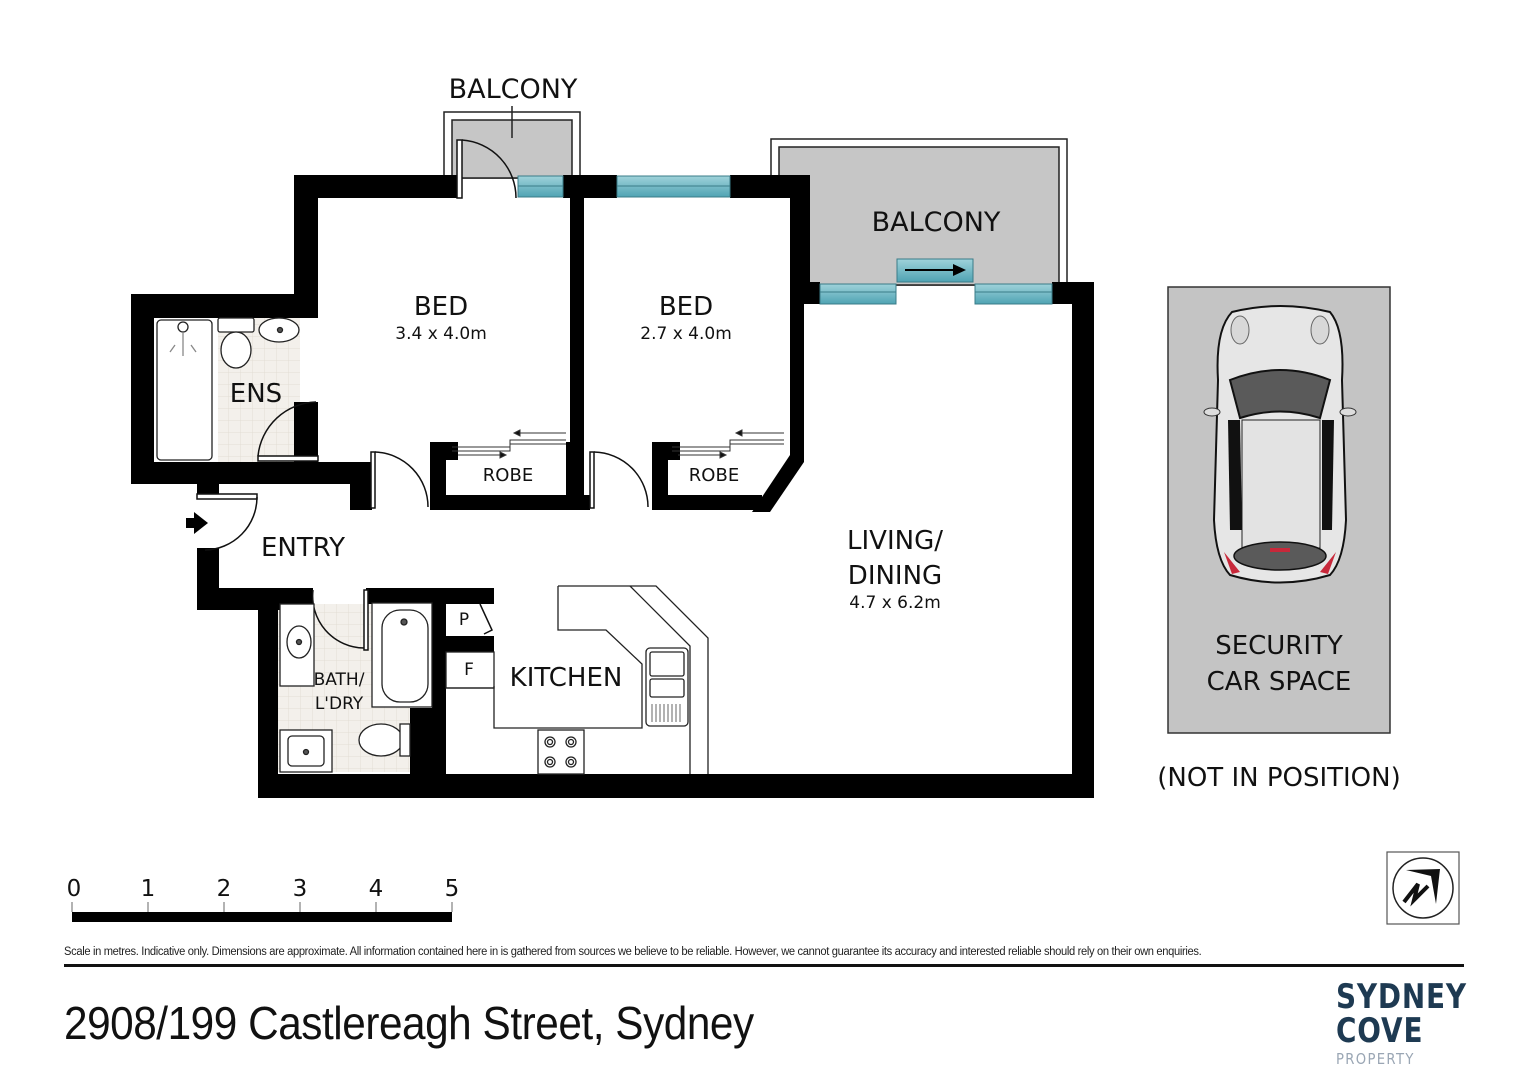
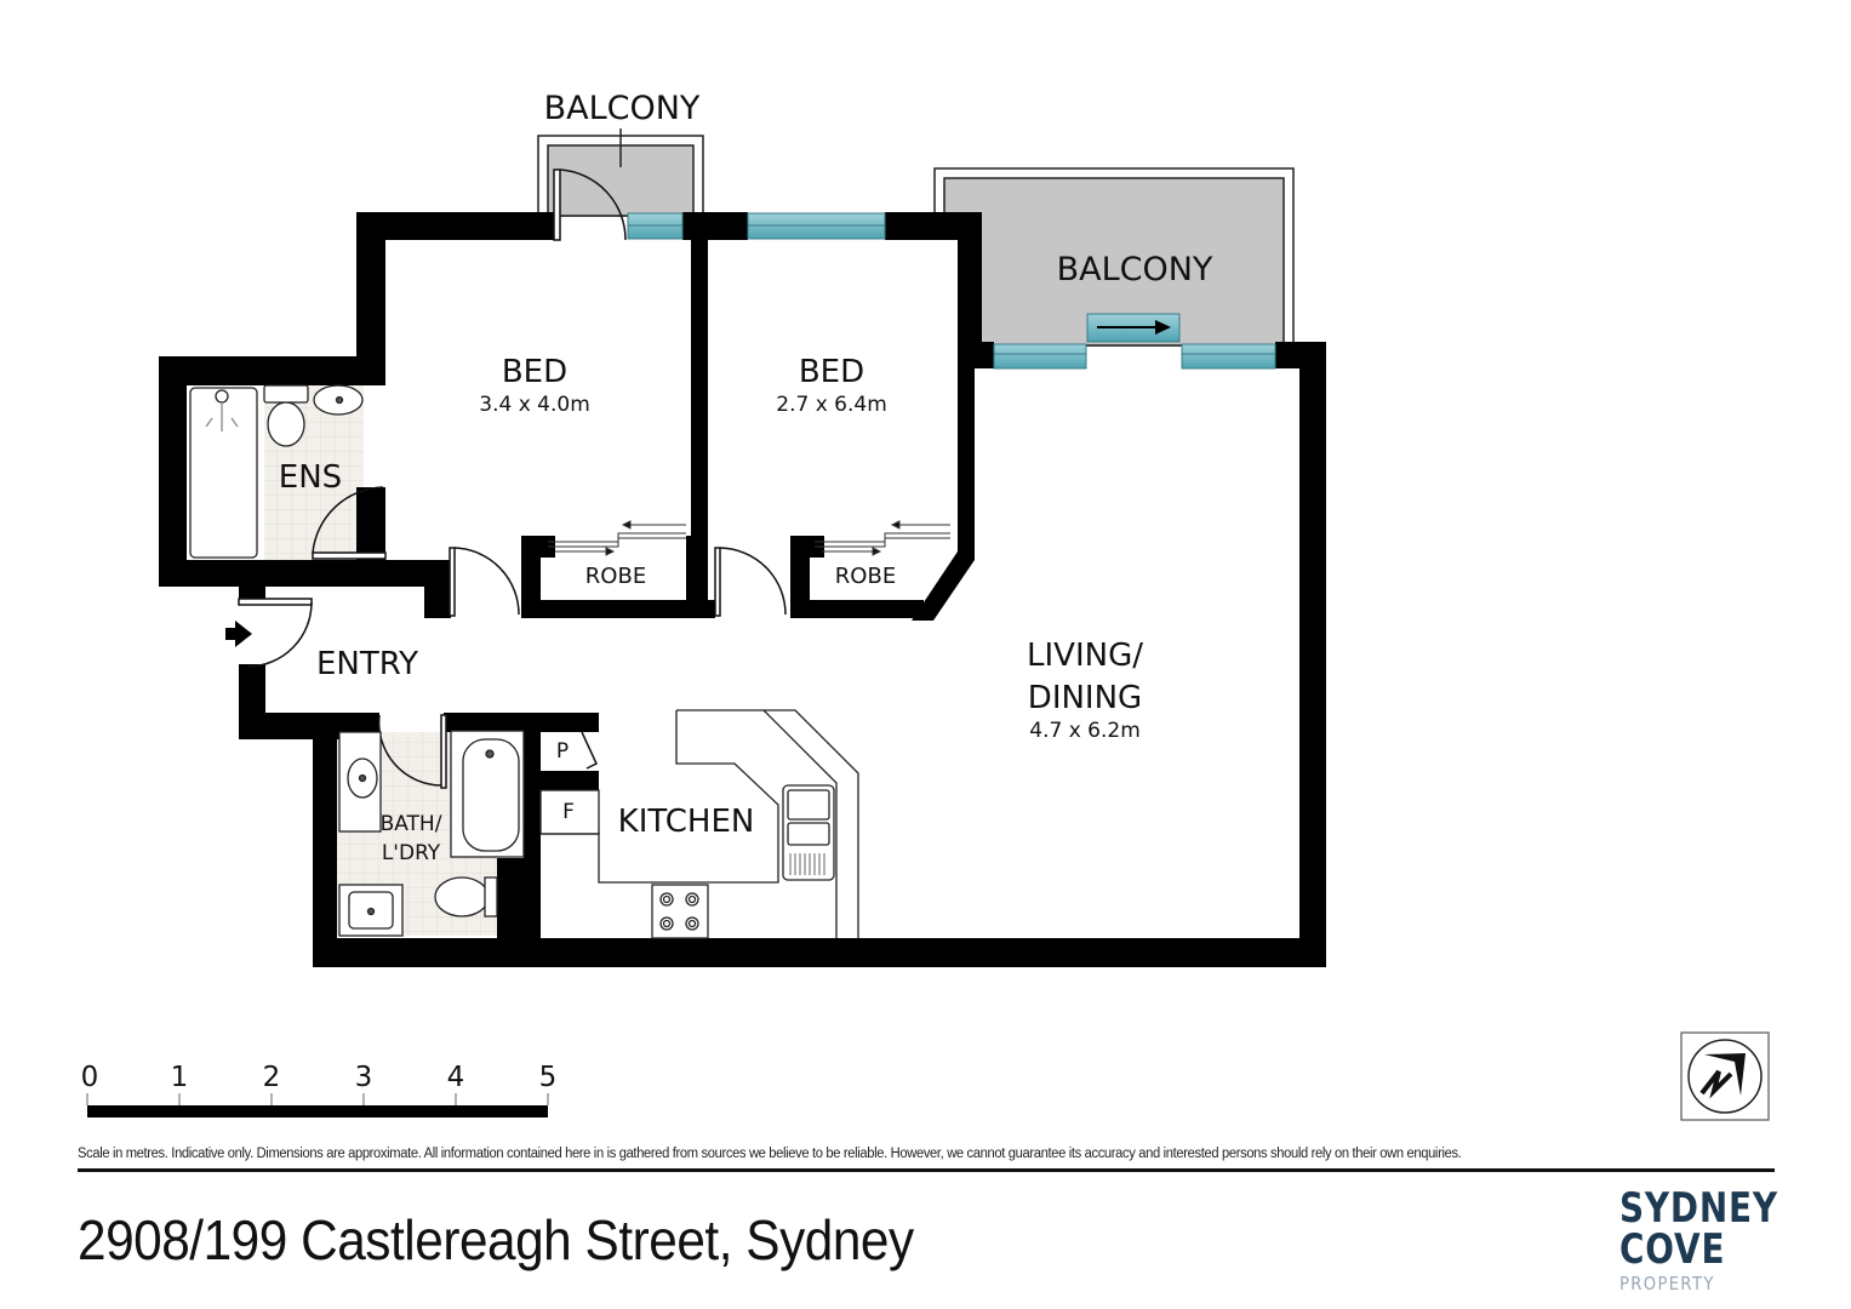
  BALCONY
  BALCONY
  BED
  3.4 x 4.0m
  BED
- 2.7 x 4.0m
+ 2.7 x 6.4m
  ENS
  ROBE
  ROBE
  ENTRY
  BATH/
  L'DRY
  P
  F
  KITCHEN
  LIVING/
  DINING
  4.7 x 6.2m
- SECURITY
- CAR SPACE
- (NOT IN POSITION)
  0
  1
  2
  3
  4
  5
- Scale in metres. Indicative only. Dimensions are approximate. All information contained here in is gathered from sources we believe to be reliable. However, we cannot guarantee its accuracy and interested reliable should rely on their own enquiries.
+ Scale in metres. Indicative only. Dimensions are approximate. All information contained here in is gathered from sources we believe to be reliable. However, we cannot guarantee its accuracy and interested persons should rely on their own enquiries.
  2908/199 Castlereagh Street, Sydney
  SYDNEY
  COVE
  PROPERTY
